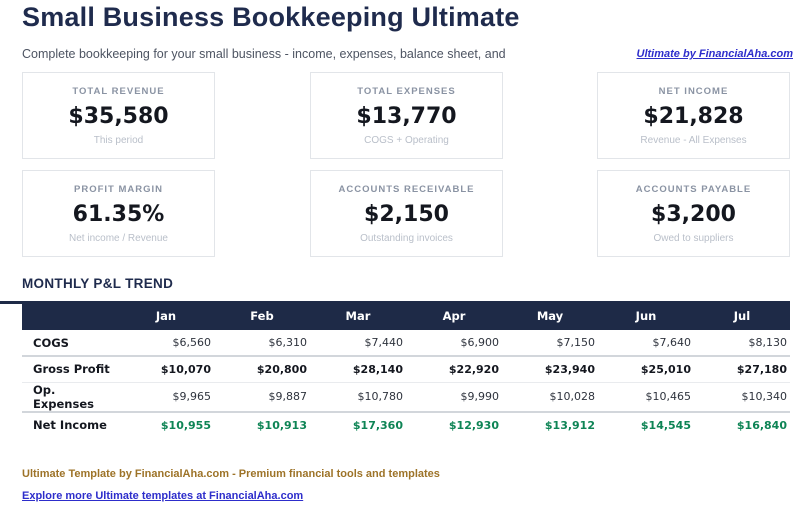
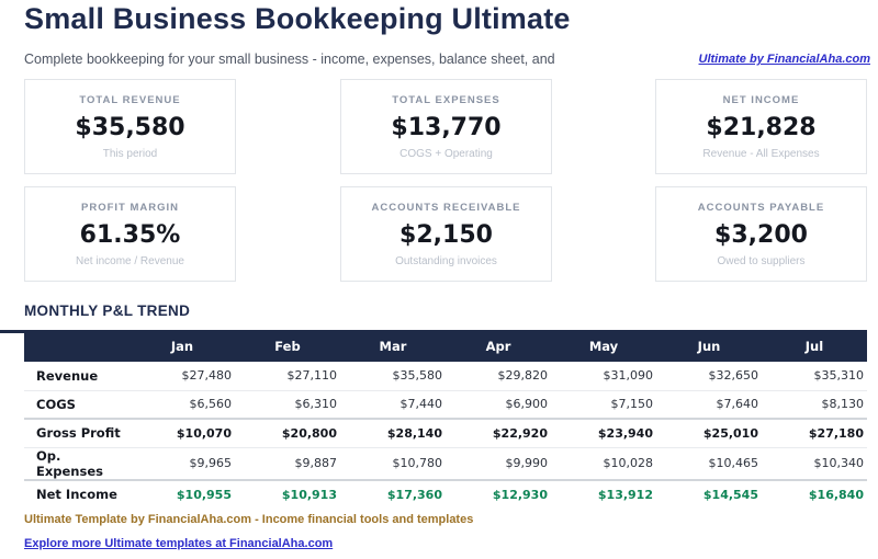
  Small Business Bookkeeping Ultimate
  Complete bookkeeping for your small business - income, expenses, balance sheet, and
  Ultimate by FinancialAha.com
  TOTAL REVENUE
  $35,580
  This period
  TOTAL EXPENSES
  $13,770
  COGS + Operating
  NET INCOME
  $21,828
  Revenue - All Expenses
  PROFIT MARGIN
  61.35%
  Net income / Revenue
  ACCOUNTS RECEIVABLE
  $2,150
  Outstanding invoices
  ACCOUNTS PAYABLE
  $3,200
  Owed to suppliers
  MONTHLY P&L TREND
  	Jan	Feb	Mar	Apr	May	Jun	Jul
+ Revenue	$27,480	$27,110	$35,580	$29,820	$31,090	$32,650	$35,310
  COGS	$6,560	$6,310	$7,440	$6,900	$7,150	$7,640	$8,130
  Gross Profit	$10,070	$20,800	$28,140	$22,920	$23,940	$25,010	$27,180
  Op. Expenses	$9,965	$9,887	$10,780	$9,990	$10,028	$10,465	$10,340
  Net Income	$10,955	$10,913	$17,360	$12,930	$13,912	$14,545	$16,840
- Ultimate Template by FinancialAha.com - Premium financial tools and templates
+ Ultimate Template by FinancialAha.com - Income financial tools and templates
  Explore more Ultimate templates at FinancialAha.com
